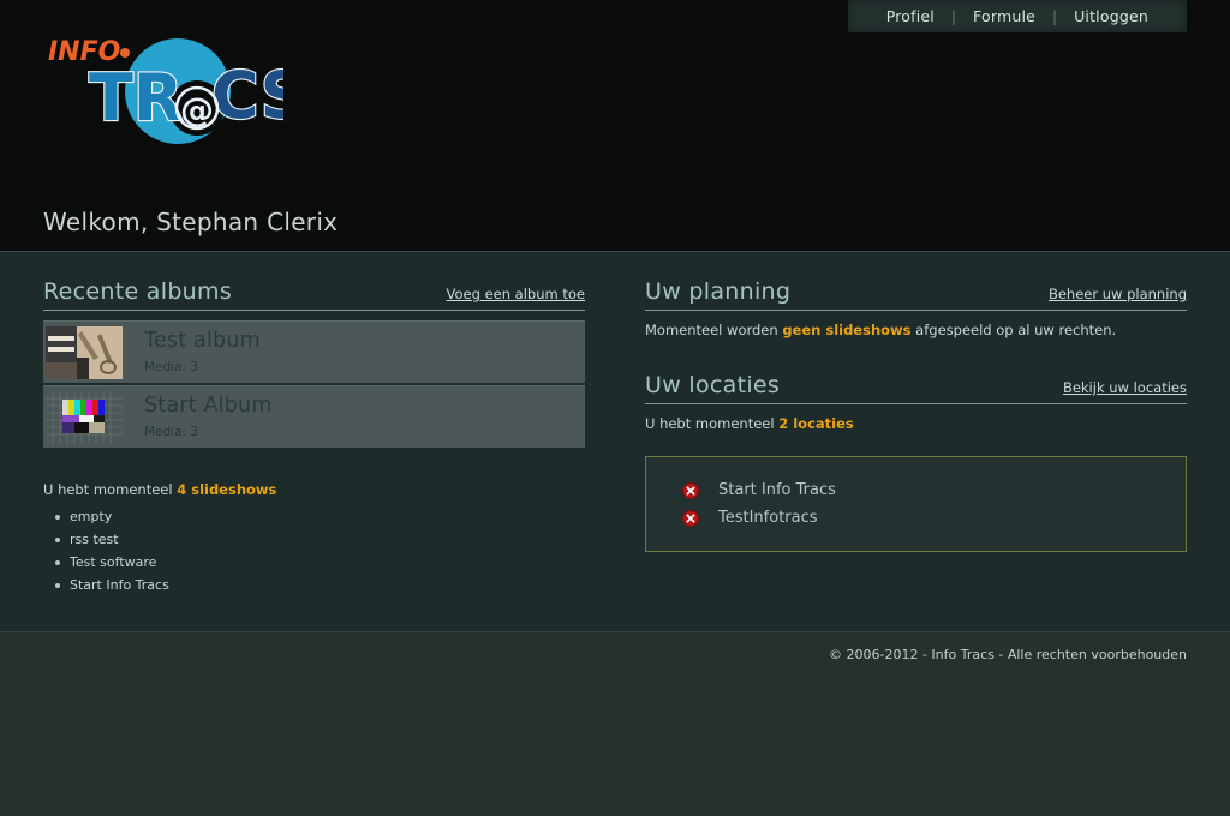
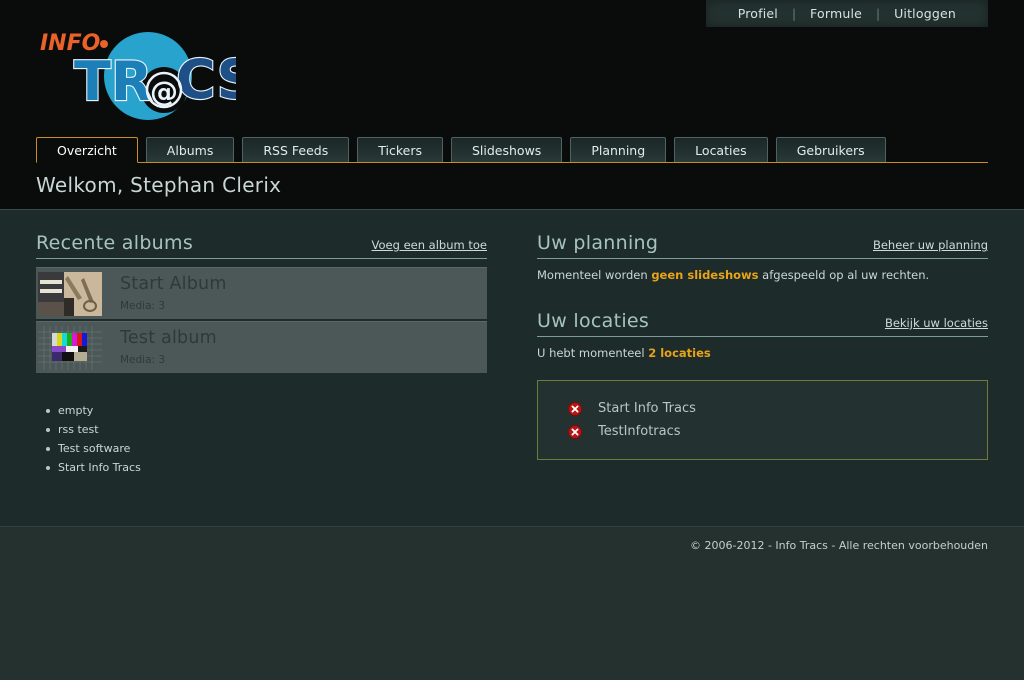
  Profiel
  |
  Formule
  |
  Uitloggen
  INFO
  TR
  @
+ Overzicht
+ Albums
+ RSS Feeds
+ Tickers
+ Slideshows
+ Planning
+ Locaties
+ Gebruikers
  Welkom, Stephan Clerix
  Recente albums
  Voeg een album toe
- Test album
+ Start Album
  Media: 3
- Start Album
+ Test album
  Media: 3
- U hebt momenteel 4 slideshows
  empty
  rss test
  Test software
  Start Info Tracs
  Uw planning
  Beheer uw planning
  Momenteel worden geen slideshows afgespeeld op al uw rechten.
  Uw locaties
  Bekijk uw locaties
  U hebt momenteel 2 locaties
  Start Info Tracs
  TestInfotracs
  © 2006-2012 - Info Tracs - Alle rechten voorbehouden
